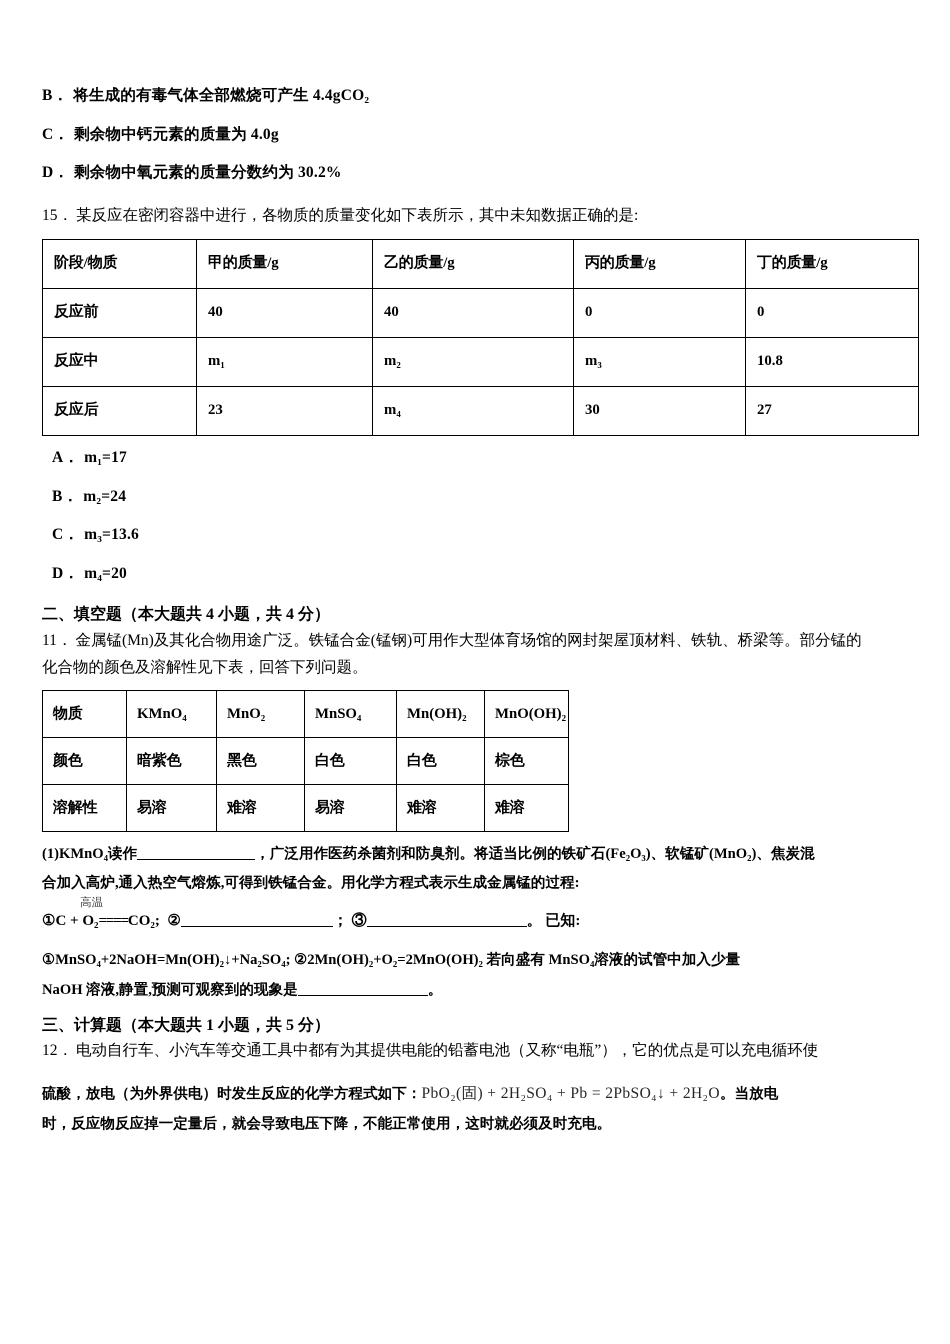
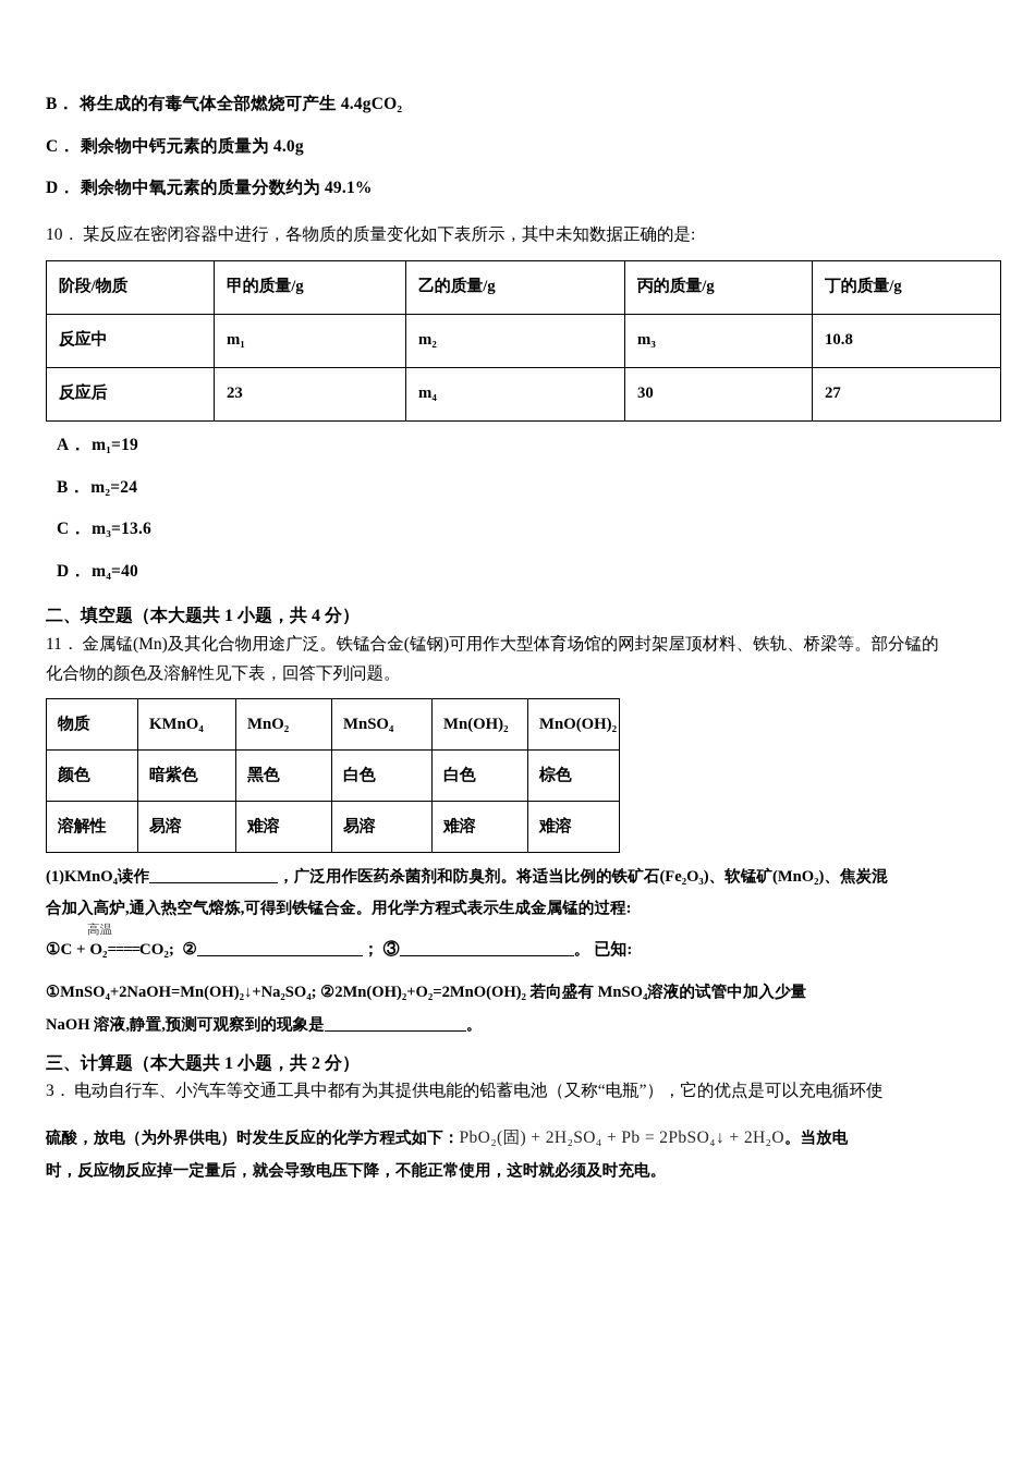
  B． 将生成的有毒气体全部燃烧可产生 4.4gCO₂
  C． 剩余物中钙元素的质量为 4.0g
- D． 剩余物中氧元素的质量分数约为 30.2%
+ D． 剩余物中氧元素的质量分数约为 49.1%
- 15． 某反应在密闭容器中进行，各物质的质量变化如下表所示，其中未知数据正确的是:
+ 10． 某反应在密闭容器中进行，各物质的质量变化如下表所示，其中未知数据正确的是:
  阶段/物质	甲的质量/g	乙的质量/g	丙的质量/g	丁的质量/g
- 反应前	40	40	0	0
  反应中	m₁	m₂	m₃	10.8
  反应后	23	m₄	30	27
- A． m₁=17
+ A． m₁=19
  B． m₂=24
  C． m₃=13.6
- D． m₄=20
+ D． m₄=40
- 二、填空题（本大题共 4 小题，共 4 分）
+ 二、填空题（本大题共 1 小题，共 4 分）
  11． 金属锰(Mn)及其化合物用途广泛。铁锰合金(锰钢)可用作大型体育场馆的网封架屋顶材料、铁轨、桥梁等。部分锰的
  化合物的颜色及溶解性见下表，回答下列问题。
  物质	KMnO₄	MnO₂	MnSO₄	Mn(OH)₂	MnO(OH)₂
  颜色	暗紫色	黑色	白色	白色	棕色
  溶解性	易溶	难溶	易溶	难溶	难溶
  (1)KMnO₄读作 ，广泛用作医药杀菌剂和防臭剂。将适当比例的铁矿石(Fe₂O₃)、软锰矿(MnO₂)、焦炭混
  合加入高炉,通入热空气熔炼,可得到铁锰合金。用化学方程式表示生成金属锰的过程:
  ①C + O₂====
  高温
  CO₂; ② ； ③ 。 已知:
  ①MnSO₄+2NaOH=Mn(OH)₂↓+Na₂SO₄; ②2Mn(OH)₂+O₂=2MnO(OH)₂ 若向盛有 MnSO₄溶液的试管中加入少量
  NaOH 溶液,静置,预测可观察到的现象是 。
- 三、计算题（本大题共 1 小题，共 5 分）
+ 三、计算题（本大题共 1 小题，共 2 分）
- 12． 电动自行车、小汽车等交通工具中都有为其提供电能的铅蓄电池（又称“电瓶”），它的优点是可以充电循环使
+ 3． 电动自行车、小汽车等交通工具中都有为其提供电能的铅蓄电池（又称“电瓶”），它的优点是可以充电循环使
  硫酸，放电（为外界供电）时发生反应的化学方程式如下：PbO₂(固) + 2H₂SO₄ + Pb = 2PbSO₄↓ + 2H₂O。当放电
  时，反应物反应掉一定量后，就会导致电压下降，不能正常使用，这时就必须及时充电。
